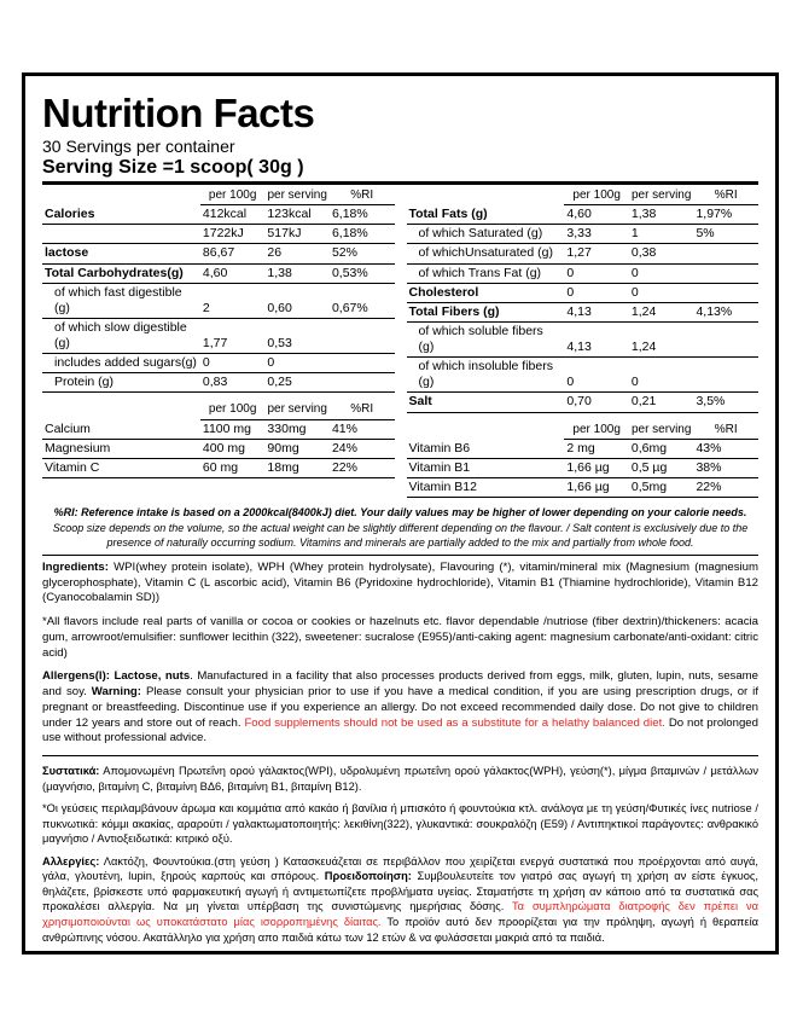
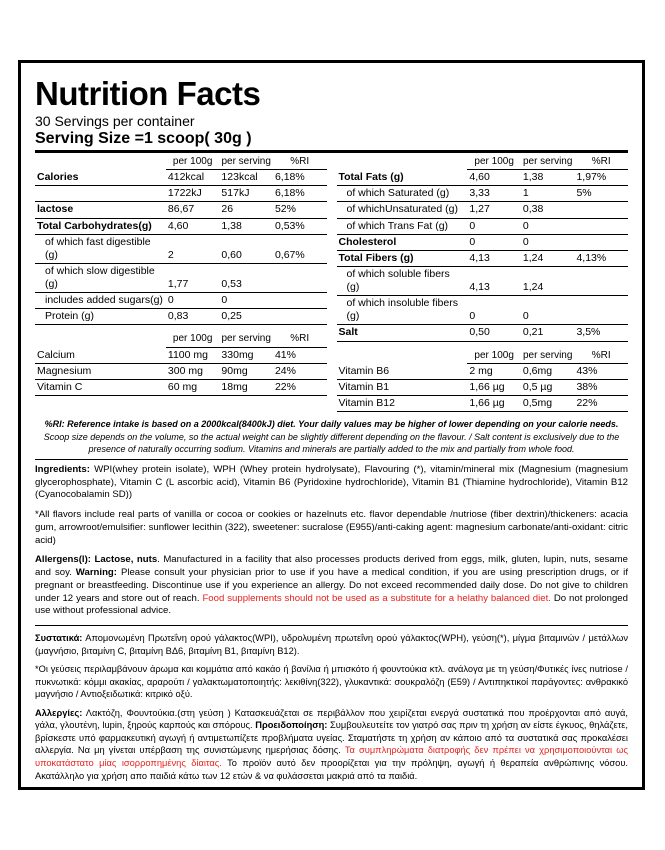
  Nutrition Facts
  30 Servings per container
  Serving Size =1 scoop( 30g )
  	per 100g	per serving	%RI
  Calories	412kcal	123kcal	6,18%
  	1722kJ	517kJ	6,18%
  lactose	86,67	26	52%
  Total Carbohydrates(g)	4,60	1,38	0,53%
  of which fast digestible (g)	2	0,60	0,67%
  of which slow digestible (g)	1,77	0,53
  includes added sugars(g)	0	0
  Protein (g)	0,83	0,25
  	per 100g	per serving	%RI
  Calcium	1100 mg	330mg	41%
- Magnesium	400 mg	90mg	24%
+ Magnesium	300 mg	90mg	24%
  Vitamin C	60 mg	18mg	22%
  	per 100g	per serving	%RI
  Total Fats (g)	4,60	1,38	1,97%
  of which Saturated (g)	3,33	1	5%
  of whichUnsaturated (g)	1,27	0,38
  of which Trans Fat (g)	0	0
  Cholesterol	0	0
  Total Fibers (g)	4,13	1,24	4,13%
  of which soluble fibers (g)	4,13	1,24
  of which insoluble fibers (g)	0	0
- Salt	0,70	0,21	3,5%
+ Salt	0,50	0,21	3,5%
  	per 100g	per serving	%RI
  Vitamin B6	2 mg	0,6mg	43%
  Vitamin B1	1,66 µg	0,5 µg	38%
  Vitamin B12	1,66 µg	0,5mg	22%
  %RI: Reference intake is based on a 2000kcal(8400kJ) diet. Your daily values may be higher of lower depending on your calorie needs. Scoop size depends on the volume, so the actual weight can be slightly different depending on the flavour. / Salt content is exclusively due to the presence of naturally occurring sodium. Vitamins and minerals are partially added to the mix and partially from whole food.
  Ingredients: WPI(whey protein isolate), WPH (Whey protein hydrolysate), Flavouring (*), vitamin/mineral mix (Magnesium (magnesium glycerophosphate), Vitamin C (L ascorbic acid), Vitamin B6 (Pyridoxine hydrochloride), Vitamin B1 (Thiamine hydrochloride), Vitamin B12 (Cyanocobalamin SD))
  *All flavors include real parts of vanilla or cocoa or cookies or hazelnuts etc. flavor dependable /nutriose (fiber dextrin)/thickeners: acacia gum, arrowroot/emulsifier: sunflower lecithin (322), sweetener: sucralose (E955)/anti-caking agent: magnesium carbonate/anti-oxidant: citric acid)
  Allergens(l): Lactose, nuts. Manufactured in a facility that also processes products derived from eggs, milk, gluten, lupin, nuts, sesame and soy. Warning: Please consult your physician prior to use if you have a medical condition, if you are using prescription drugs, or if pregnant or breastfeeding. Discontinue use if you experience an allergy. Do not exceed recommended daily dose. Do not give to children under 12 years and store out of reach. Food supplements should not be used as a substitute for a helathy balanced diet. Do not prolonged use without professional advice.
  Συστατικά: Απομονωμένη Πρωτεΐνη ορού γάλακτος(WPI), υδρολυμένη πρωτεΐνη ορού γάλακτος(WPH), γεύση(*), μίγμα βιταμινών / μετάλλων (μαγνήσιο, βιταμίνη C, βιταμίνη ΒΔ6, βιταμίνη B1, βιταμίνη B12).
  *Οι γεύσεις περιλαμβάνουν άρωμα και κομμάτια από κακάο ή βανίλια ή μπισκότο ή φουντούκια κτλ. ανάλογα με τη γεύση/Φυτικές ίνες nutriose / πυκνωτικά: κόμμι ακακίας, αραρούτι / γαλακτωματοποιητής: λεκιθίνη(322), γλυκαντικά: σουκραλόζη (Ε59) / Αντιπηκτικοί παράγοντες: ανθρακικό μαγνήσιο / Αντιοξειδωτικά: κιτρικό οξύ.
- Αλλεργίες: Λακτόζη, Φουντούκια.(στη γεύση ) Κατασκευάζεται σε περιβάλλον που χειρίζεται ενεργά συστατικά που προέρχονται από αυγά, γάλα, γλουτένη, lupin, ξηρούς καρπούς και σπόρους. Προειδοποίηση: Συμβουλευτείτε τον γιατρό σας αγωγή τη χρήση αν είστε έγκυος, θηλάζετε, βρίσκεστε υπό φαρμακευτική αγωγή ή αντιμετωπίζετε προβλήματα υγείας. Σταματήστε τη χρήση αν κάποιο από τα συστατικά σας προκαλέσει αλλεργία. Να μη γίνεται υπέρβαση της συνιστώμενης ημερήσιας δόσης. Τα συμπληρώματα διατροφής δεν πρέπει να χρησιμοποιούνται ως υποκατάστατο μίας ισορροπημένης δίαιτας. Το προϊόν αυτό δεν προορίζεται για την πρόληψη, αγωγή ή θεραπεία ανθρώπινης νόσου. Ακατάλληλο για χρήση απο παιδιά κάτω των 12 ετών & να φυλάσσεται μακριά από τα παιδιά.
+ Αλλεργίες: Λακτόζη, Φουντούκια.(στη γεύση ) Κατασκευάζεται σε περιβάλλον που χειρίζεται ενεργά συστατικά που προέρχονται από αυγά, γάλα, γλουτένη, lupin, ξηρούς καρπούς και σπόρους. Προειδοποίηση: Συμβουλευτείτε τον γιατρό σας πριν τη χρήση αν είστε έγκυος, θηλάζετε, βρίσκεστε υπό φαρμακευτική αγωγή ή αντιμετωπίζετε προβλήματα υγείας. Σταματήστε τη χρήση αν κάποιο από τα συστατικά σας προκαλέσει αλλεργία. Να μη γίνεται υπέρβαση της συνιστώμενης ημερήσιας δόσης. Τα συμπληρώματα διατροφής δεν πρέπει να χρησιμοποιούνται ως υποκατάστατο μίας ισορροπημένης δίαιτας. Το προϊόν αυτό δεν προορίζεται για την πρόληψη, αγωγή ή θεραπεία ανθρώπινης νόσου. Ακατάλληλο για χρήση απο παιδιά κάτω των 12 ετών & να φυλάσσεται μακριά από τα παιδιά.
